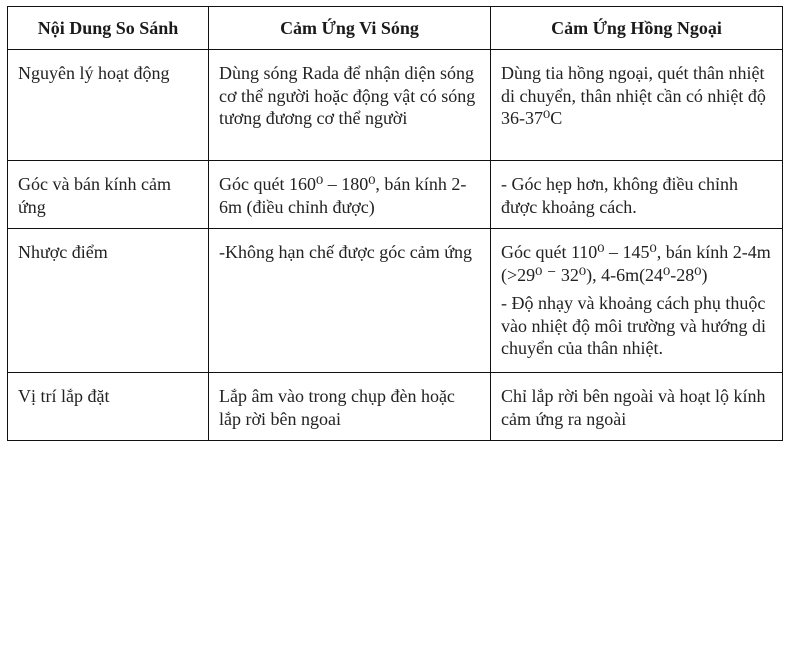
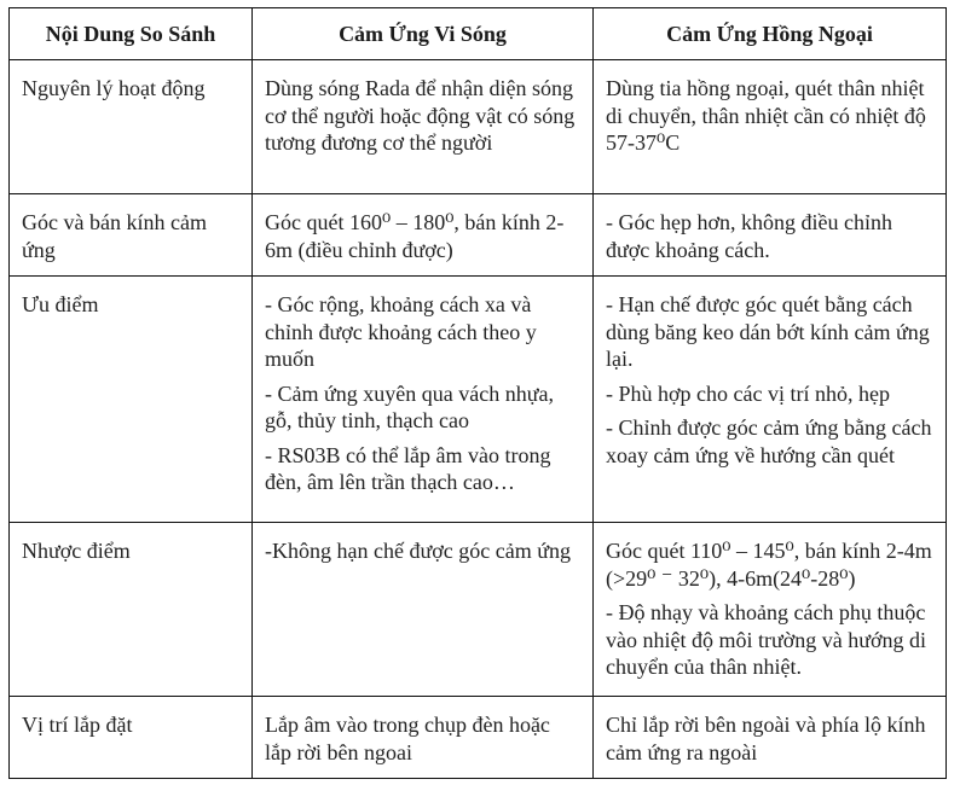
  Nội Dung So Sánh	Cảm Ứng Vi Sóng	Cảm Ứng Hồng Ngoại
- Nguyên lý hoạt động	Dùng sóng Rada để nhận diện sóng cơ thể người hoặc động vật có sóng tương đương cơ thể người	Dùng tia hồng ngoại, quét thân nhiệt di chuyển, thân nhiệt cần có nhiệt độ 36-37⁰C
+ Nguyên lý hoạt động	Dùng sóng Rada để nhận diện sóng cơ thể người hoặc động vật có sóng tương đương cơ thể người	Dùng tia hồng ngoại, quét thân nhiệt di chuyển, thân nhiệt cần có nhiệt độ 57-37⁰C
  Góc và bán kính cảm ứng	Góc quét 160⁰ – 180⁰, bán kính 2-6m (điều chỉnh được)	- Góc hẹp hơn, không điều chỉnh được khoảng cách.
+ Ưu điểm	- Góc rộng, khoảng cách xa và chỉnh được khoảng cách theo y muốn - Cảm ứng xuyên qua vách nhựa, gỗ, thủy tinh, thạch cao - RS03B có thể lắp âm vào trong đèn, âm lên trần thạch cao…	- Hạn chế được góc quét bằng cách dùng băng keo dán bớt kính cảm ứng lại. - Phù hợp cho các vị trí nhỏ, hẹp - Chỉnh được góc cảm ứng bằng cách xoay cảm ứng về hướng cần quét
  Nhược điểm	-Không hạn chế được góc cảm ứng	Góc quét 110⁰ – 145⁰, bán kính 2-4m (>29⁰ ⁻ 32⁰), 4-6m(24⁰-28⁰) - Độ nhạy và khoảng cách phụ thuộc vào nhiệt độ môi trường và hướng di chuyển của thân nhiệt.
- Vị trí lắp đặt	Lắp âm vào trong chụp đèn hoặc lắp rời bên ngoai	Chỉ lắp rời bên ngoài và hoạt lộ kính cảm ứng ra ngoài
+ Vị trí lắp đặt	Lắp âm vào trong chụp đèn hoặc lắp rời bên ngoai	Chỉ lắp rời bên ngoài và phía lộ kính cảm ứng ra ngoài
